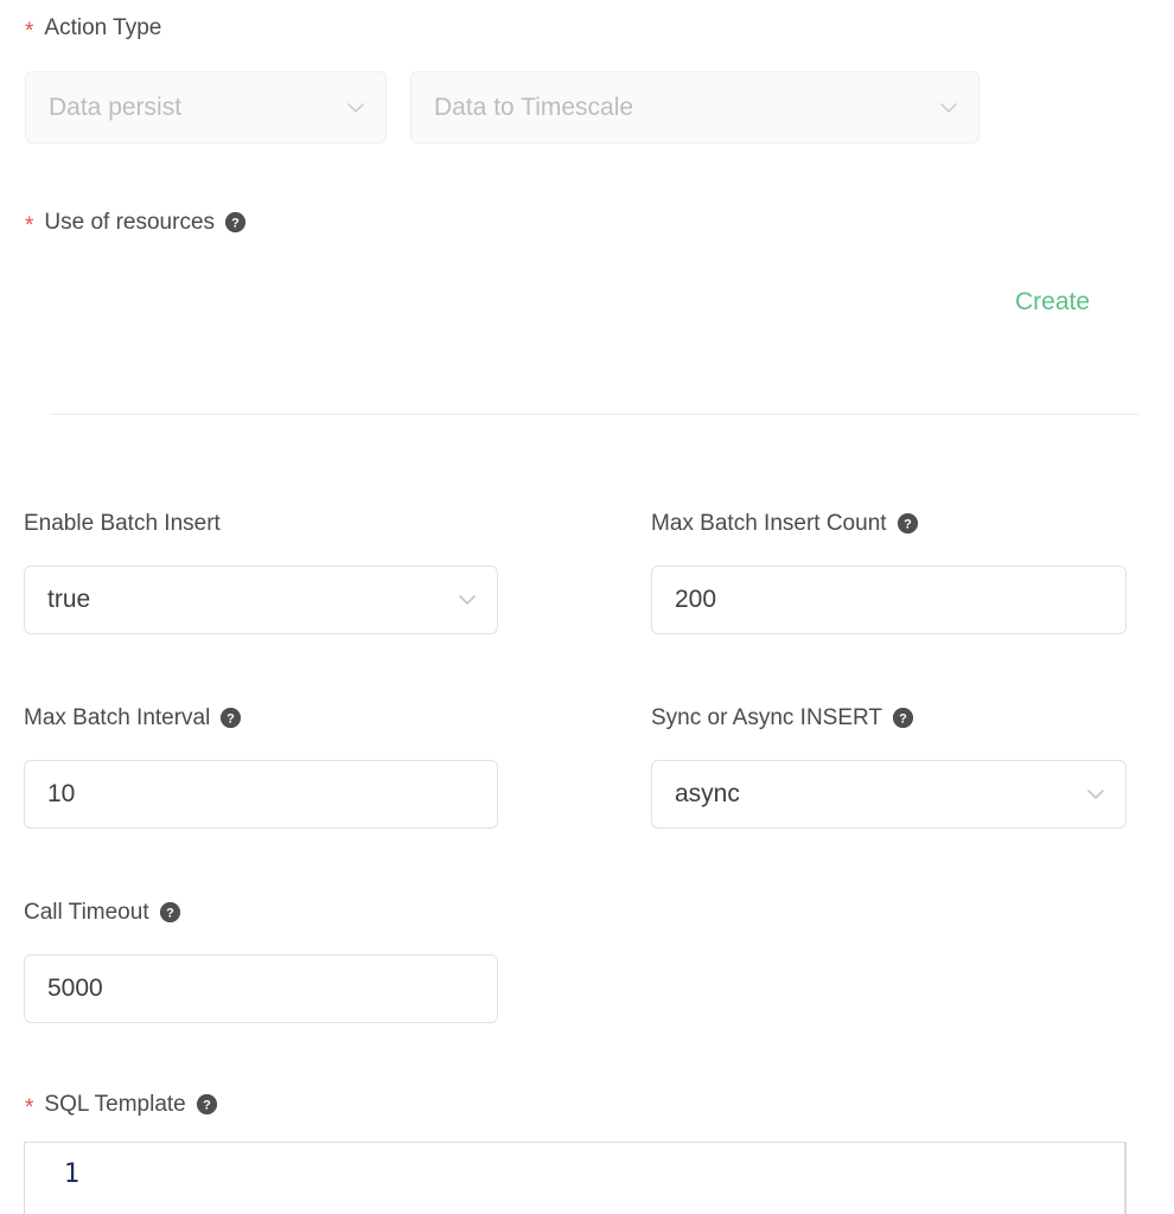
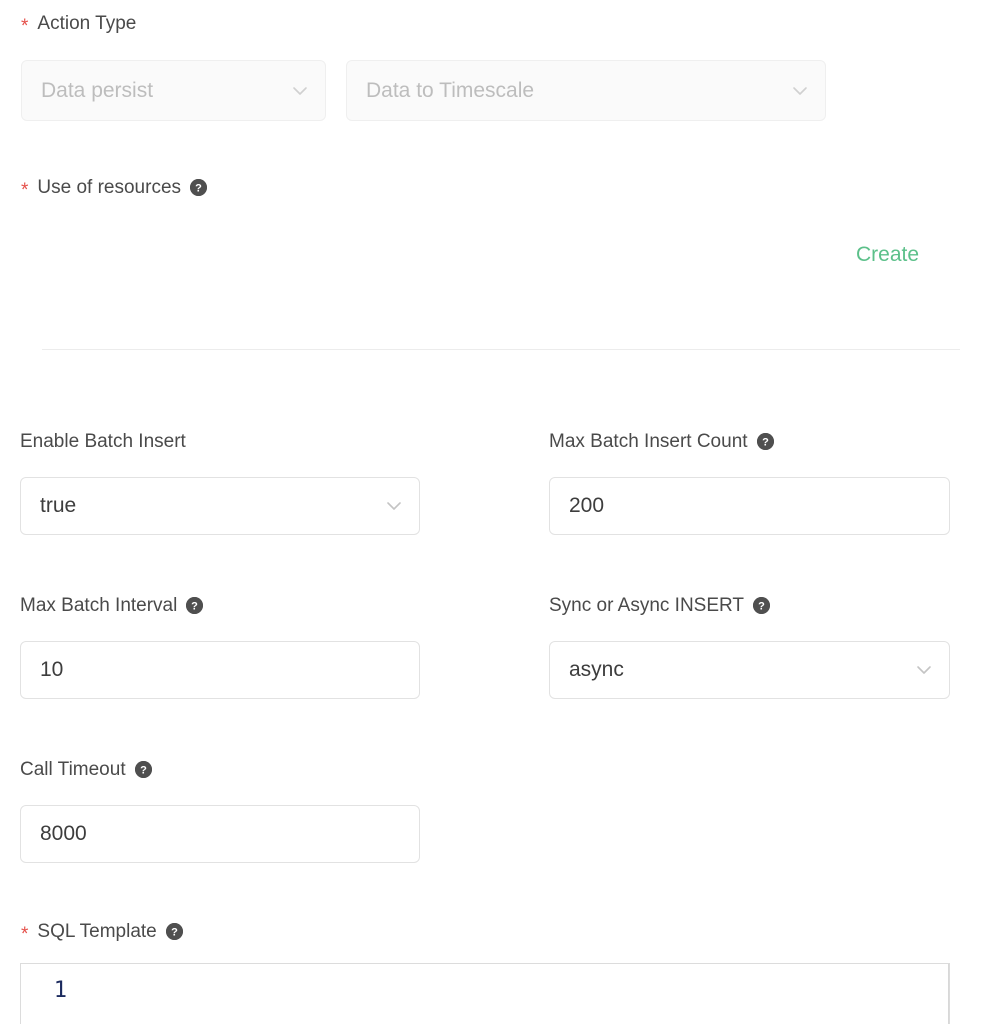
  *
  Action Type
  Data persist
  Data to Timescale
  *
  Use of resources
  ?
  Create
  Enable Batch Insert
  true
  Max Batch Insert Count
  ?
  200
  Max Batch Interval
  ?
  10
  Sync or Async INSERT
  ?
  async
  Call Timeout
  ?
- 5000
+ 8000
  *
  SQL Template
  ?
  1
